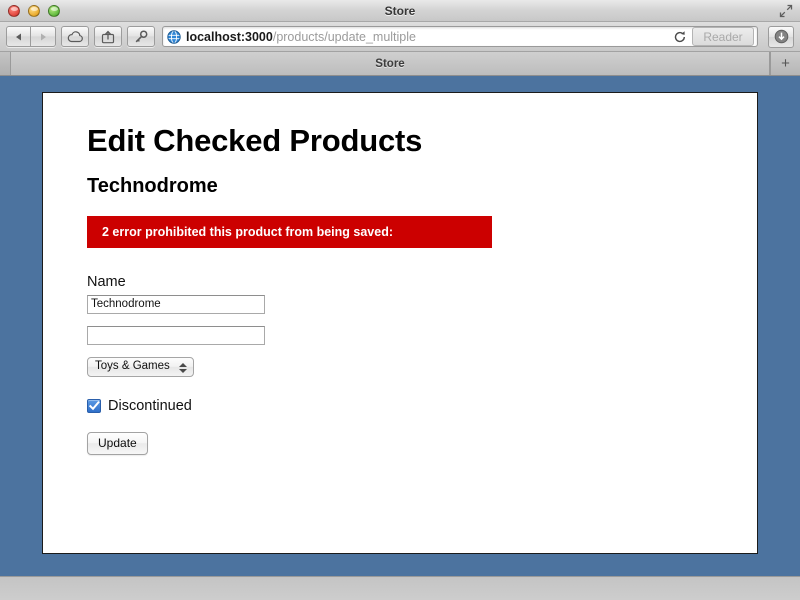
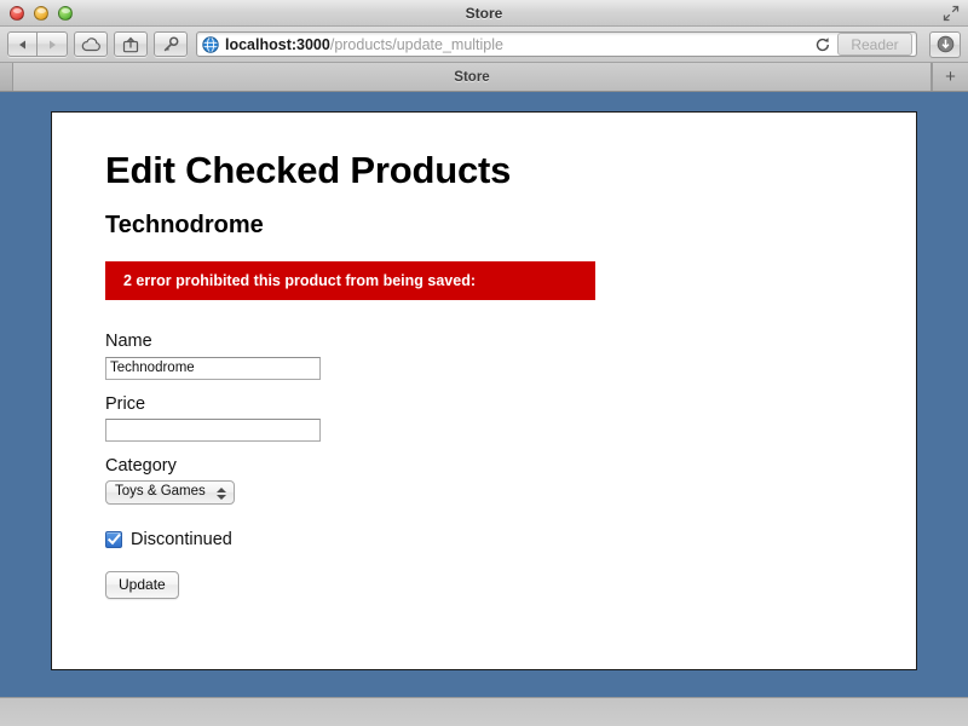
  Store
  localhost:3000/products/update_multiple
  Reader
  Store
  +
  Edit Checked Products
  Technodrome
  2 error prohibited this product from being saved:
  Name
  Technodrome
+ Price
+ Category
  Toys & Games
  Discontinued
  Update
